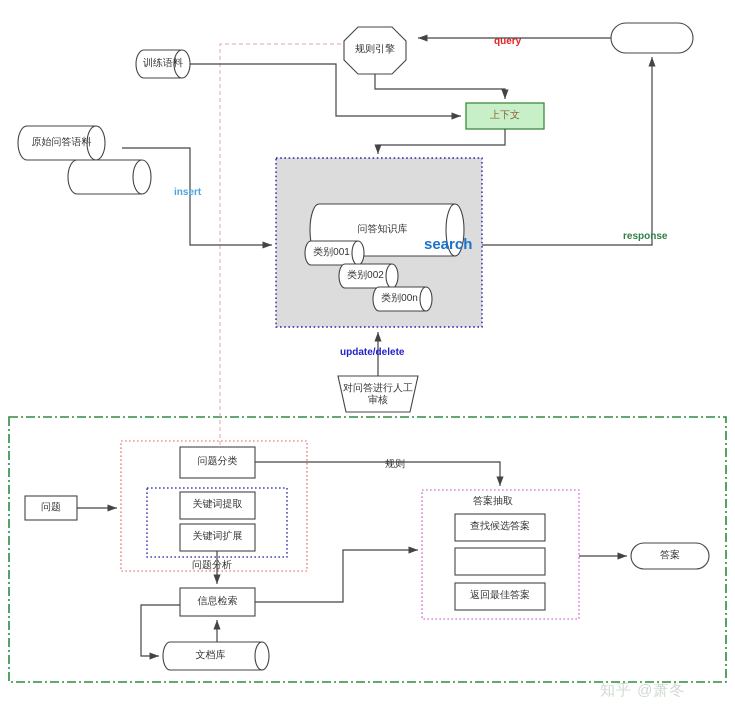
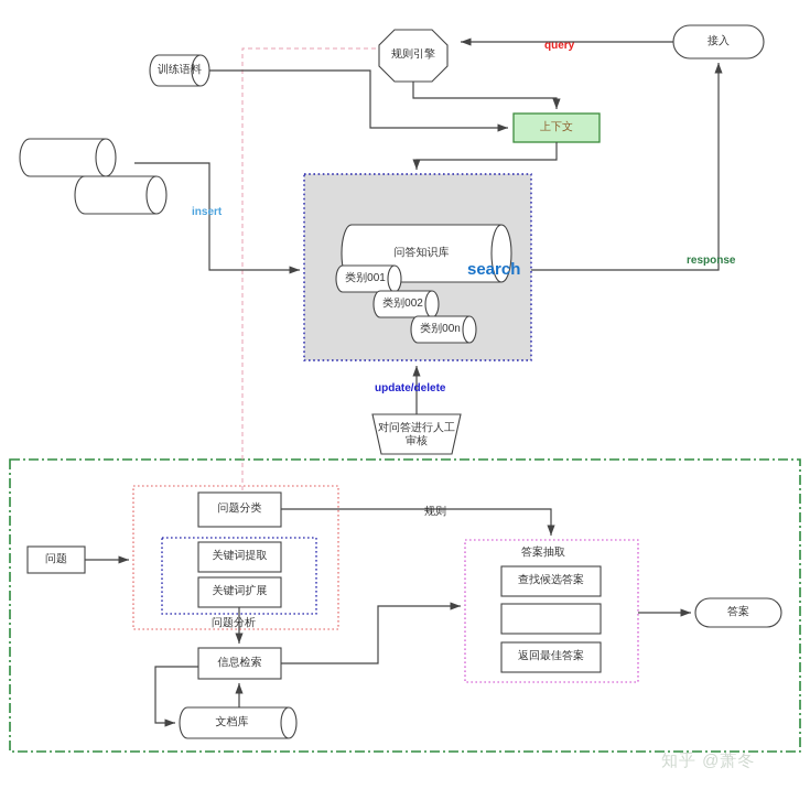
  训练语料
- 原始问答语料
  规则引擎
+ 接入
  上下文
  问答知识库
  类别001
  类别002
  类别00n
  对问答进行人工
  审核
  问题
  问题分类
  关键词提取
  关键词扩展
  信息检索
  文档库
  查找候选答案
  返回最佳答案
  答案
  问题分析
  答案抽取
  query
  insert
  search
  response
  update/delete
  规则
  知乎 @萧冬
